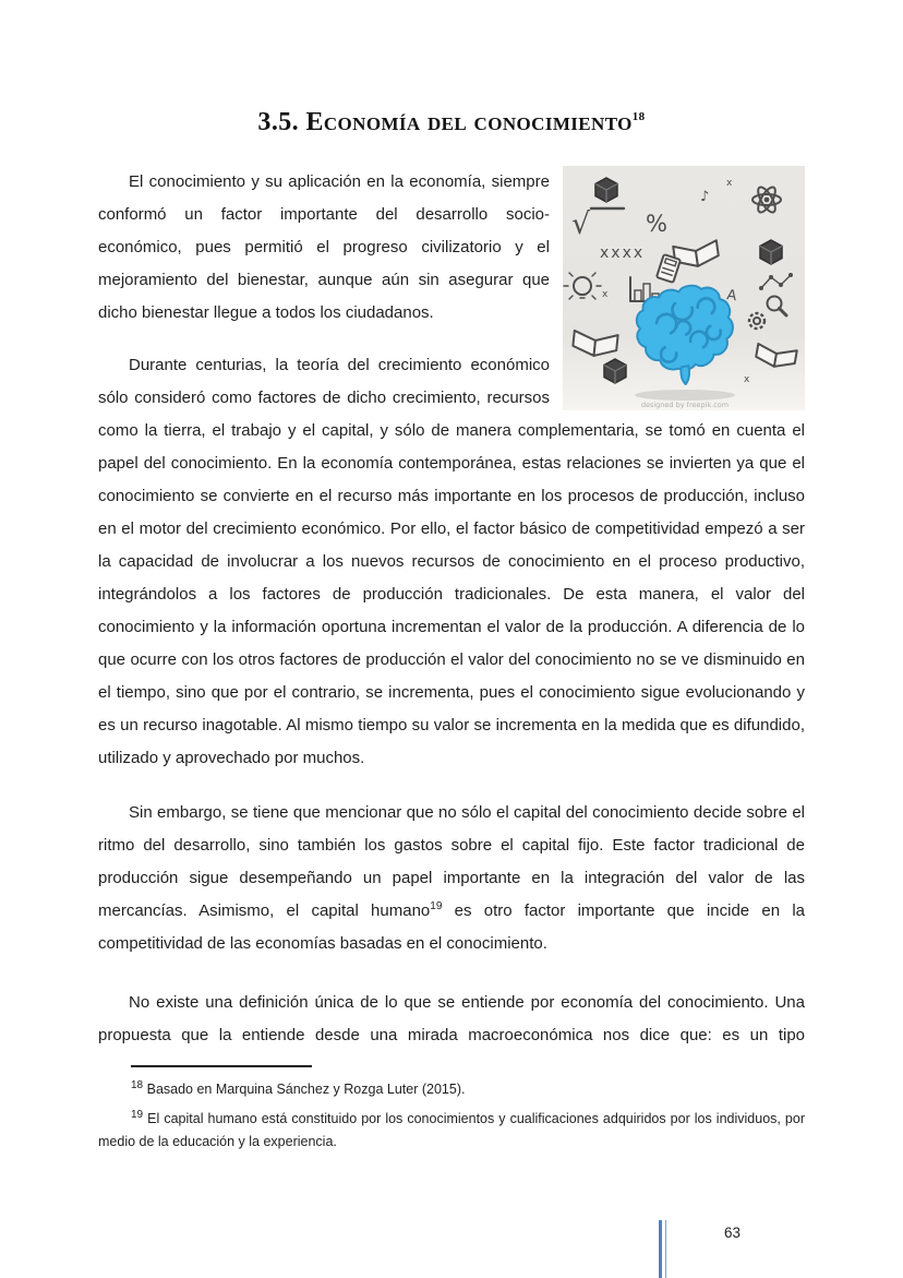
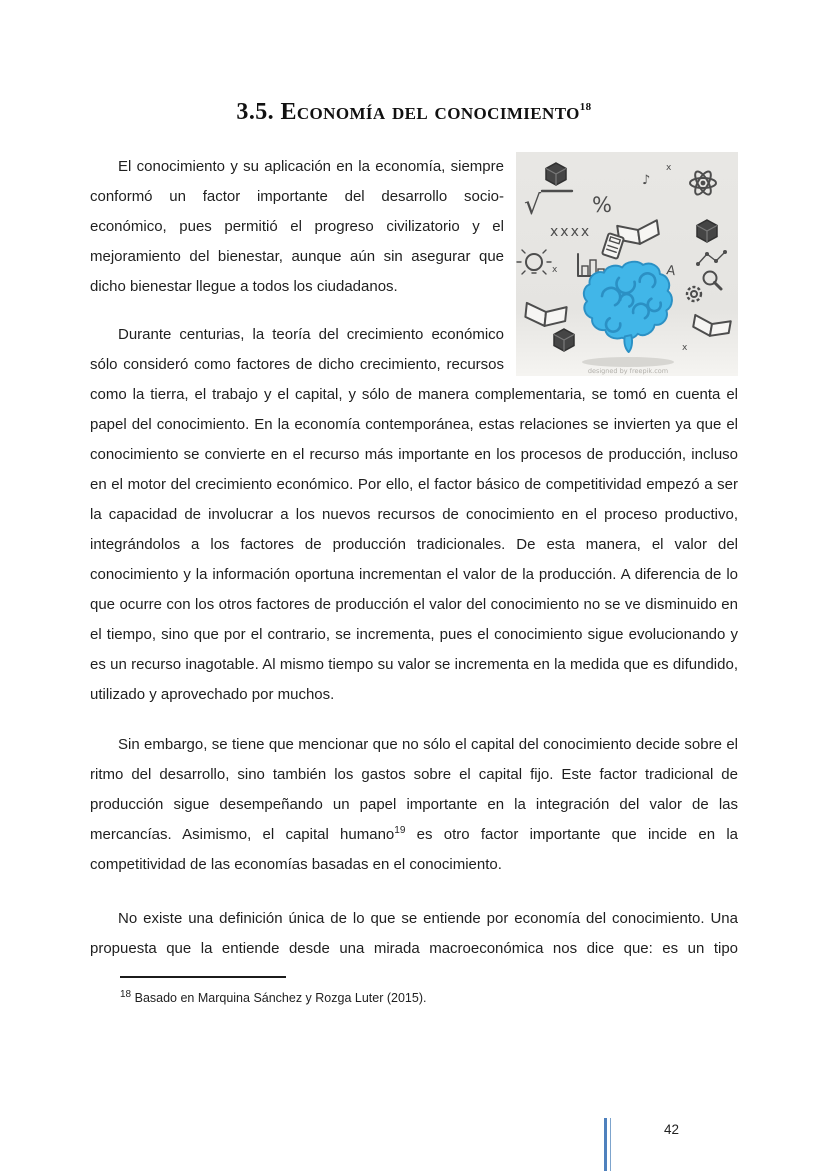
  3.5. Economía del conocimiento18
  x
  ♪
  √
  %
  xxxx
  x
  x
  designed by freepik.com
  El conocimiento y su aplicación en la economía, siempre conformó un factor importante del desarrollo socio-económico, pues permitió el progreso civilizatorio y el mejoramiento del bienestar, aunque aún sin asegurar que dicho bienestar llegue a todos los ciudadanos.
  Durante centurias, la teoría del crecimiento económico sólo consideró como factores de dicho crecimiento, recursos como la tierra, el trabajo y el capital, y sólo de manera complementaria, se tomó en cuenta el papel del conocimiento. En la economía contemporánea, estas relaciones se invierten ya que el conocimiento se convierte en el recurso más importante en los procesos de producción, incluso en el motor del crecimiento económico. Por ello, el factor básico de competitividad empezó a ser la capacidad de involucrar a los nuevos recursos de conocimiento en el proceso productivo, integrándolos a los factores de producción tradicionales. De esta manera, el valor del conocimiento y la información oportuna incrementan el valor de la producción. A diferencia de lo que ocurre con los otros factores de producción el valor del conocimiento no se ve disminuido en el tiempo, sino que por el contrario, se incrementa, pues el conocimiento sigue evolucionando y es un recurso inagotable. Al mismo tiempo su valor se incrementa en la medida que es difundido, utilizado y aprovechado por muchos.
  Sin embargo, se tiene que mencionar que no sólo el capital del conocimiento decide sobre el ritmo del desarrollo, sino también los gastos sobre el capital fijo. Este factor tradicional de producción sigue desempeñando un papel importante en la integración del valor de las mercancías. Asimismo, el capital humano19 es otro factor importante que incide en la competitividad de las economías basadas en el conocimiento.
  No existe una definición única de lo que se entiende por economía del conocimiento. Una propuesta que la entiende desde una mirada macroeconómica nos dice que: es un tipo
  18 Basado en Marquina Sánchez y Rozga Luter (2015).
- 19 El capital humano está constituido por los conocimientos y cualificaciones adquiridos por los individuos, por medio de la educación y la experiencia.
- 63
+ 42
